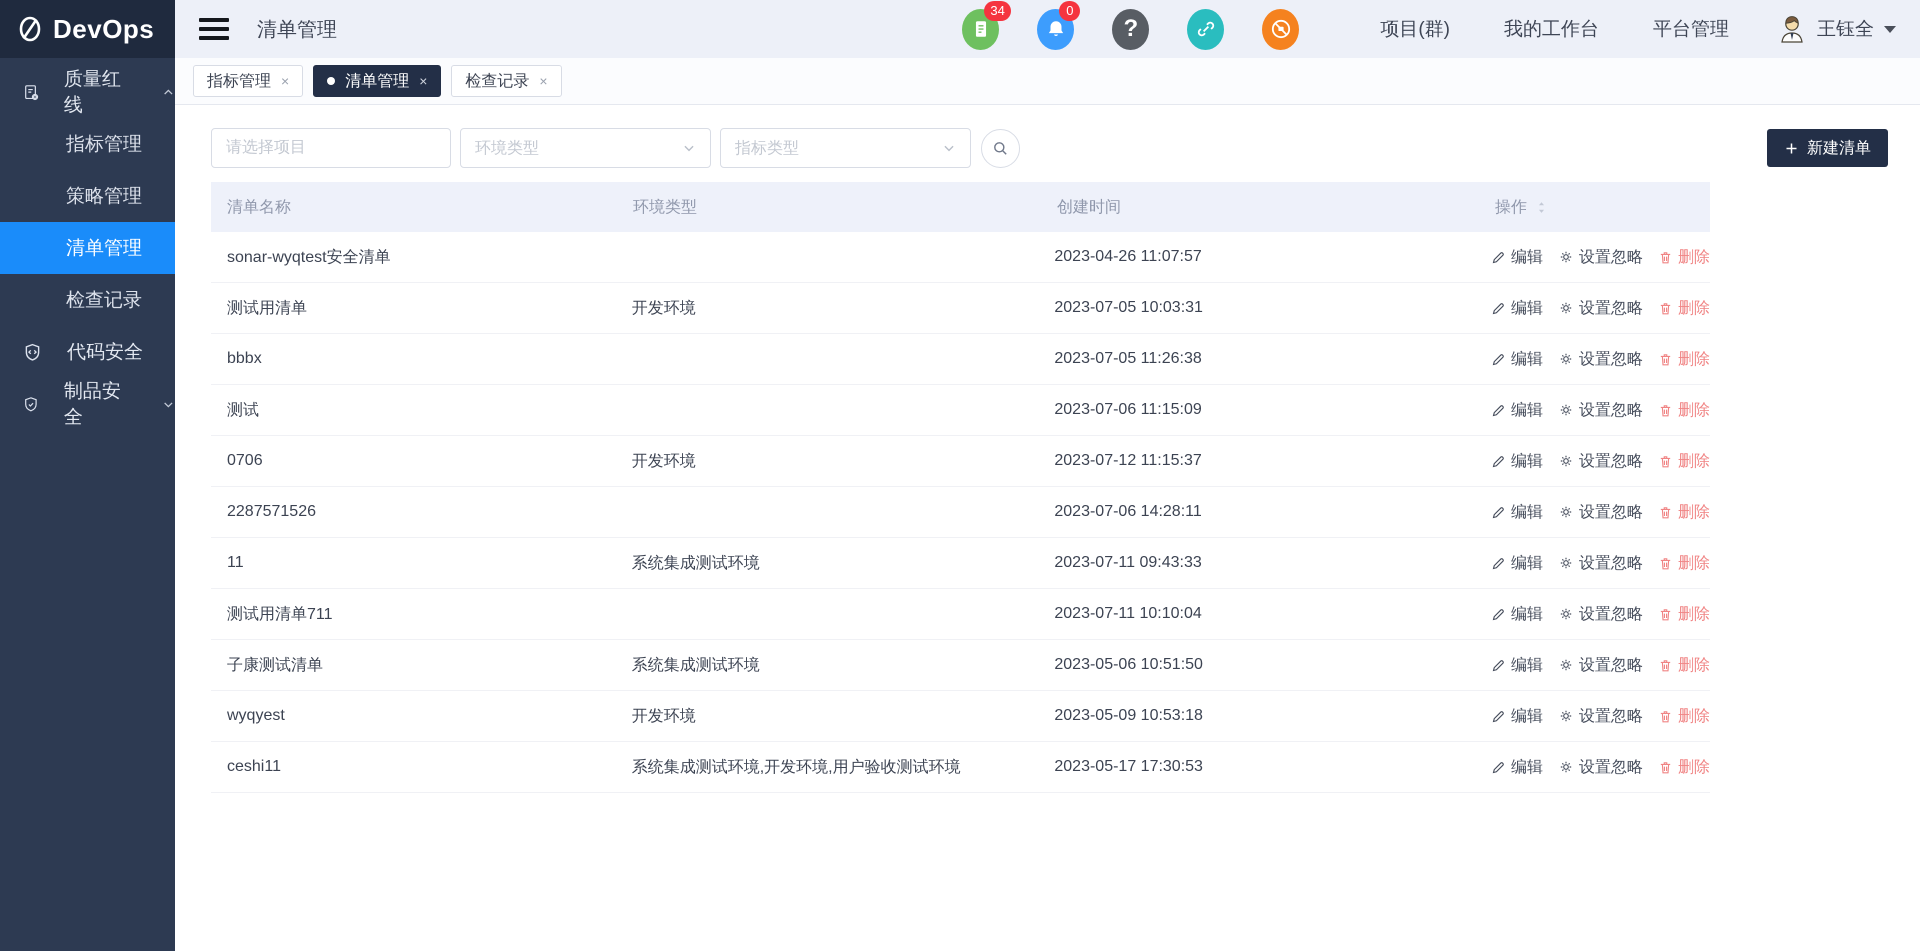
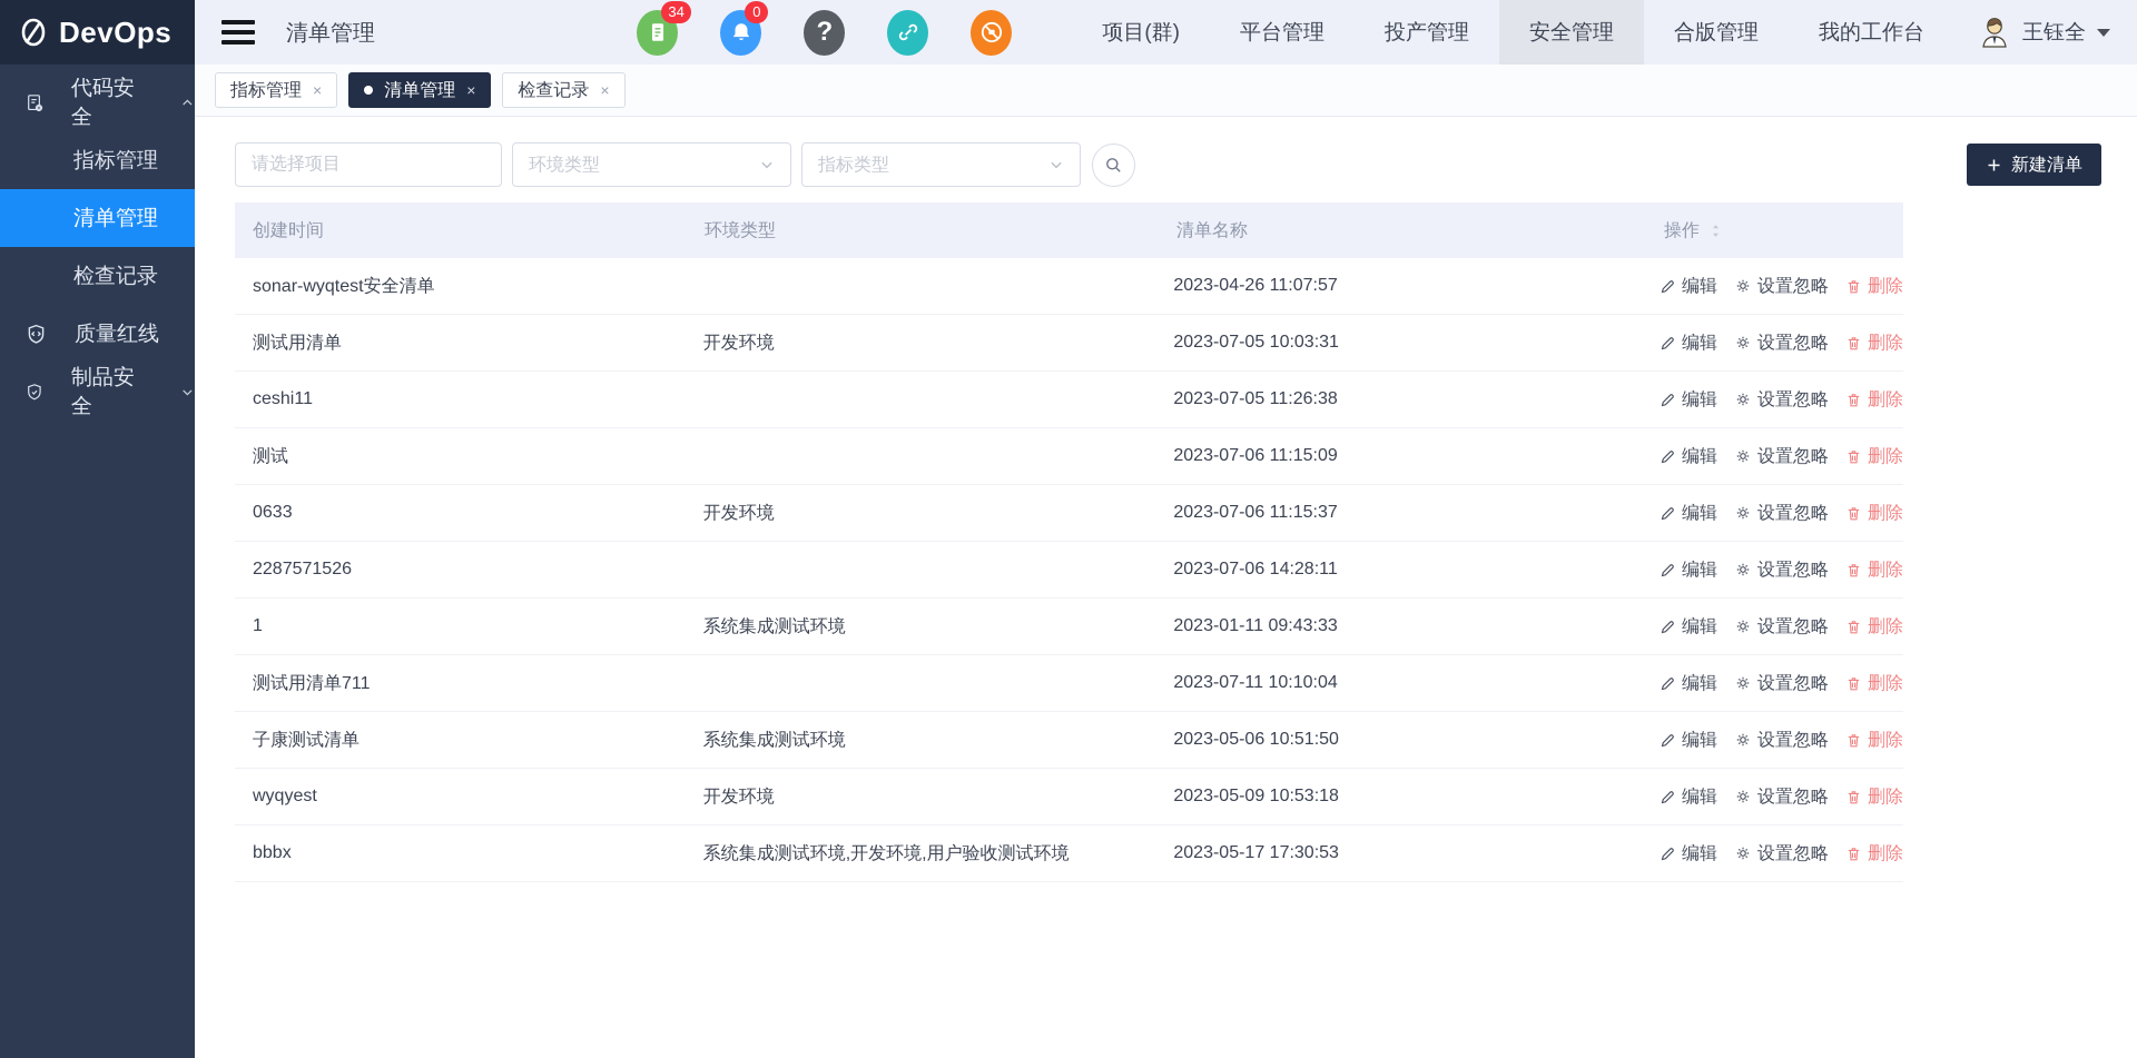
  DevOps
- 质量红线
+ 代码安全
  指标管理
- 策略管理
  清单管理
  检查记录
- 代码安全
+ 质量红线
  制品安全
  清单管理
  34
  0
  ?
  项目(群)
- 我的工作台
+ 平台管理
+ 投产管理
+ 安全管理
+ 合版管理
- 平台管理
+ 我的工作台
  王钰全
  指标管理
  ×
  清单管理
  ×
  检查记录
  ×
  请选择项目
  环境类型
  指标类型
  新建清单
- 清单名称
+ 创建时间
  环境类型
- 创建时间
+ 清单名称
  操作
  sonar-wyqtest安全清单
  2023-04-26 11:07:57
  编辑
  设置忽略
  删除
  测试用清单
  开发环境
  2023-07-05 10:03:31
  编辑
  设置忽略
  删除
- bbbx
+ ceshi11
  2023-07-05 11:26:38
  编辑
  设置忽略
  删除
  测试
  2023-07-06 11:15:09
  编辑
  设置忽略
  删除
- 0706
+ 0633
  开发环境
- 2023-07-12 11:15:37
+ 2023-07-06 11:15:37
  编辑
  设置忽略
  删除
  2287571526
  2023-07-06 14:28:11
  编辑
  设置忽略
  删除
- 11
+ 1
  系统集成测试环境
- 2023-07-11 09:43:33
+ 2023-01-11 09:43:33
  编辑
  设置忽略
  删除
  测试用清单711
  2023-07-11 10:10:04
  编辑
  设置忽略
  删除
  子康测试清单
  系统集成测试环境
  2023-05-06 10:51:50
  编辑
  设置忽略
  删除
  wyqyest
  开发环境
  2023-05-09 10:53:18
  编辑
  设置忽略
  删除
- ceshi11
+ bbbx
  系统集成测试环境,开发环境,用户验收测试环境
  2023-05-17 17:30:53
  编辑
  设置忽略
  删除
